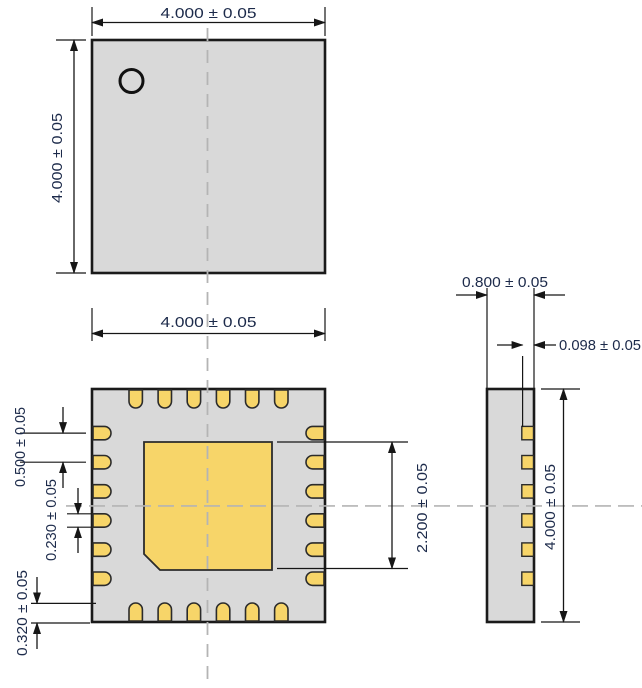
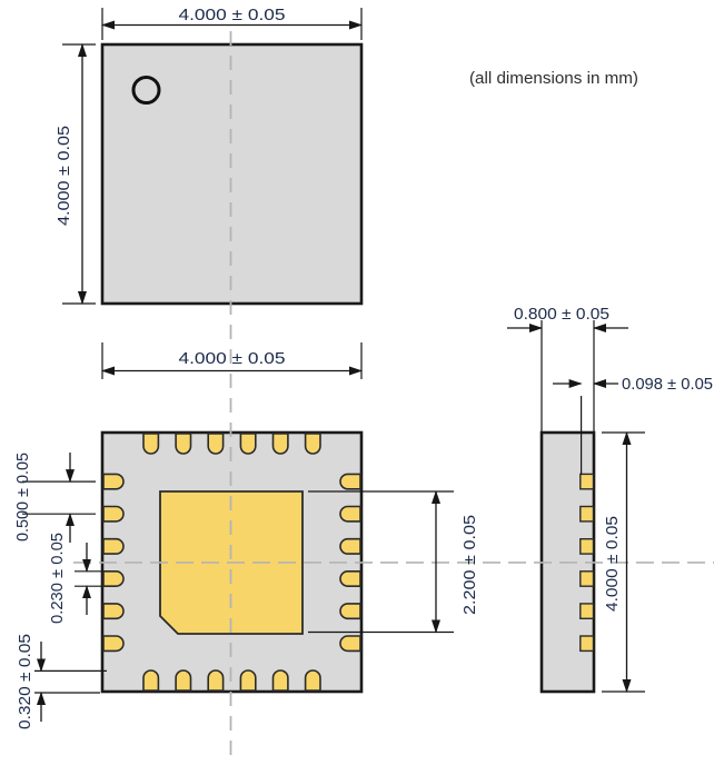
  4.000 ± 0.05
+ (all dimensions in mm)
  4.000 ± 0.05
  0.800 ± 0.05
  0.098 ± 0.05
